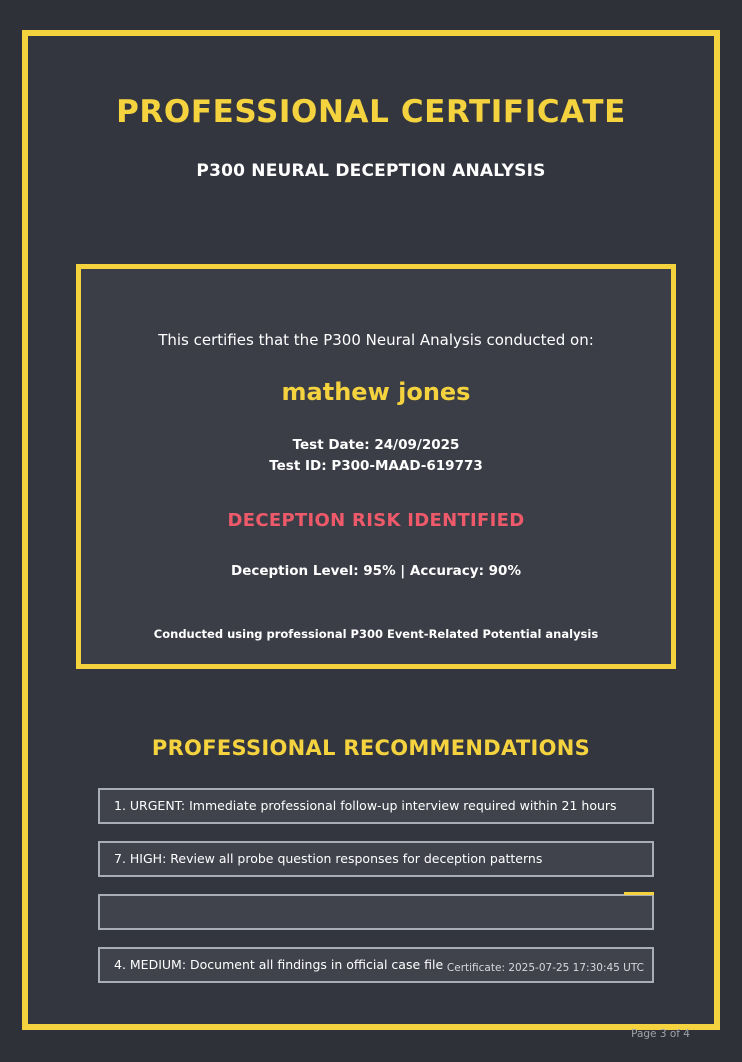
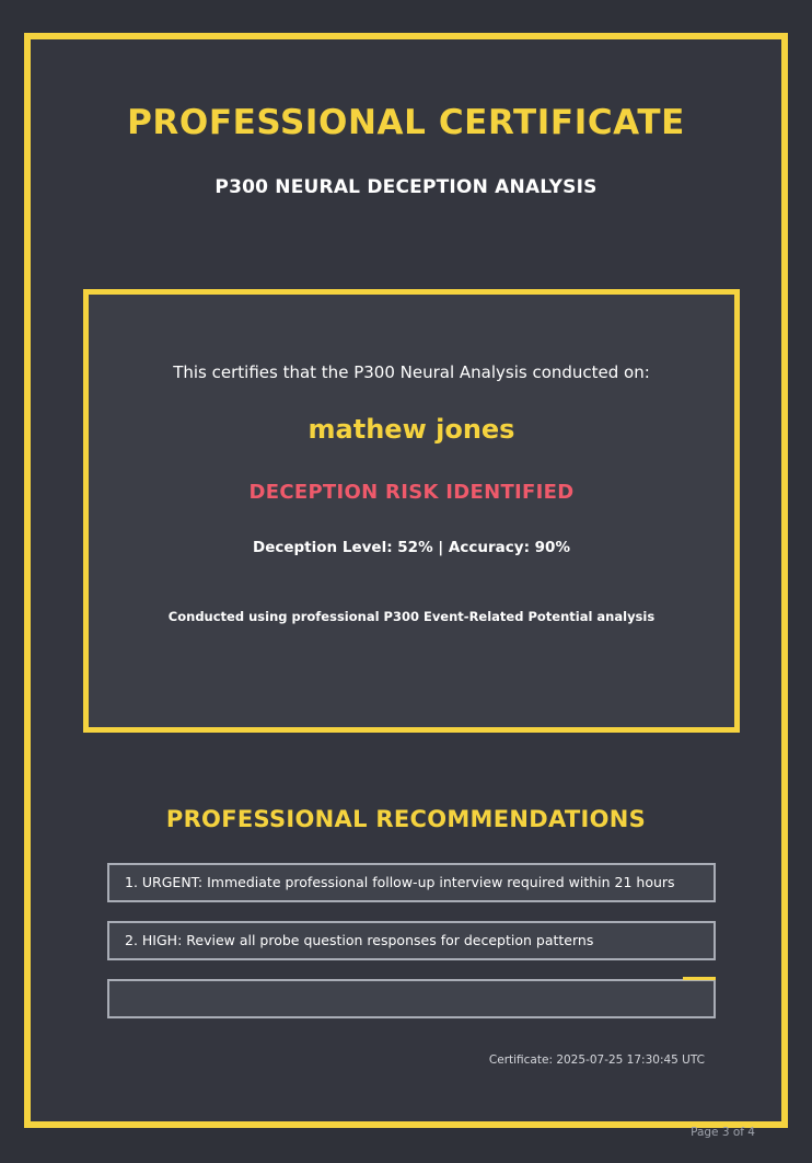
  PROFESSIONAL CERTIFICATE
  P300 NEURAL DECEPTION ANALYSIS
  This certifies that the P300 Neural Analysis conducted on:
  mathew jones
- Test Date: 24/09/2025
- Test ID: P300-MAAD-619773
  DECEPTION RISK IDENTIFIED
- Deception Level: 95% | Accuracy: 90%
+ Deception Level: 52% | Accuracy: 90%
  Conducted using professional P300 Event-Related Potential analysis
  PROFESSIONAL RECOMMENDATIONS
  1. URGENT: Immediate professional follow-up interview required within 21 hours
- 7. HIGH: Review all probe question responses for deception patterns
+ 2. HIGH: Review all probe question responses for deception patterns
- 4. MEDIUM: Document all findings in official case file
  Certificate: 2025-07-25 17:30:45 UTC
  Page 3 of 4
